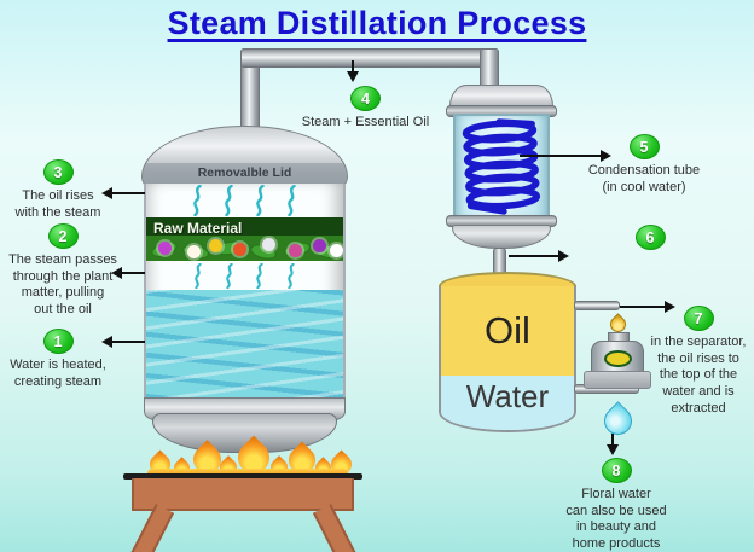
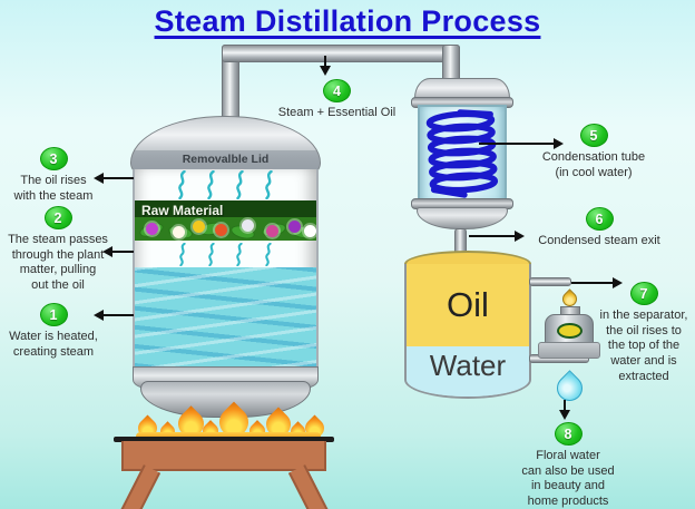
  Steam Distillation Process
  Removalble Lid
  Raw Material
  Oil
  Water
  1
  Water is heated,
  creating steam
  2
  The steam passes
  through the plant
  matter, pulling
  out the oil
  3
  The oil rises
  with the steam
  4
  Steam + Essential Oil
  5
  Condensation tube
  (in cool water)
  6
+ Condensed steam exit
  7
  in the separator,
  the oil rises to
  the top of the
  water and is
  extracted
  8
  Floral water
  can also be used
  in beauty and
  home products
